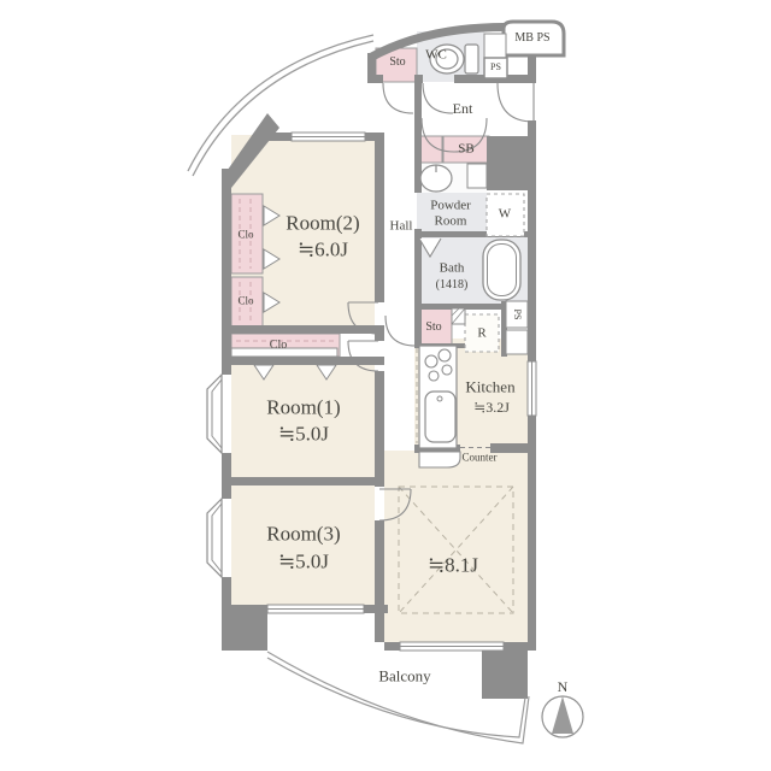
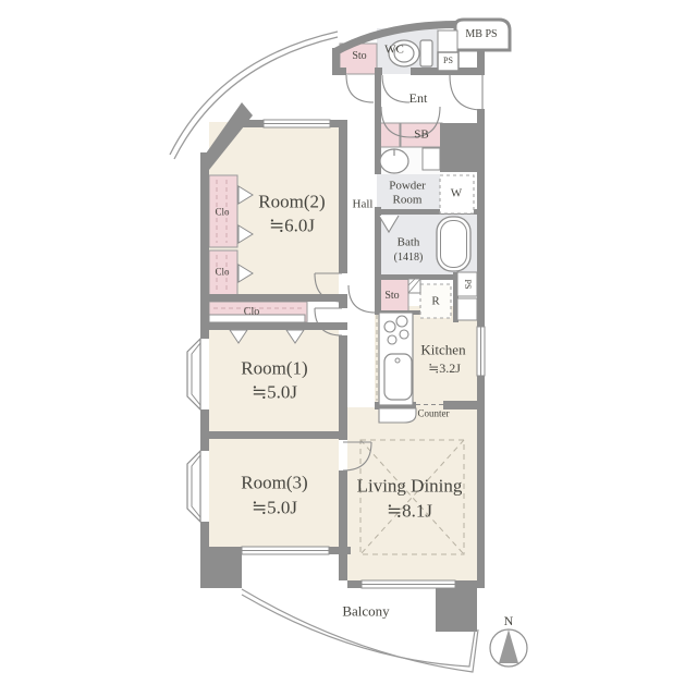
  Sto
  WC
  PS
  MB PS
  Ent
  SB
  Powder
  Room
  W
  Bath
  (1418)
  Hall
  Sto
  R
  Room(2)
  ≒6.0J
  Clo
  Clo
  Clo
  Room(1)
  ≒5.0J
  Room(3)
  ≒5.0J
  Kitchen
  ≒3.2J
  Counter
+ Living Dining
  ≒8.1J
  Balcony
  N
